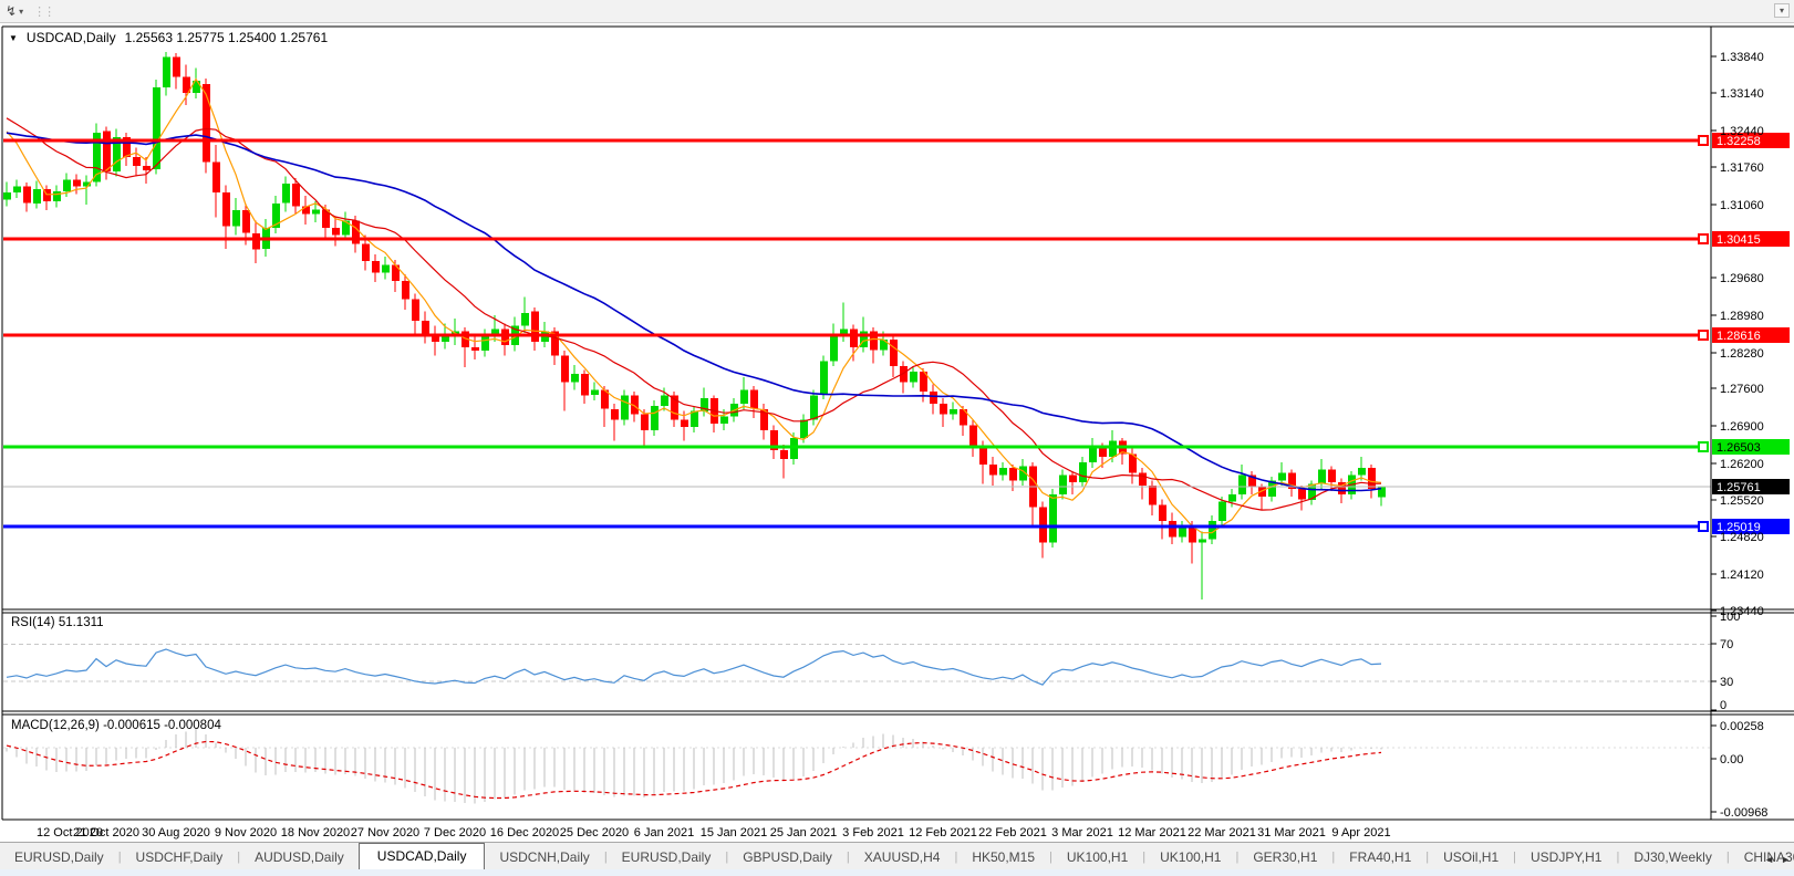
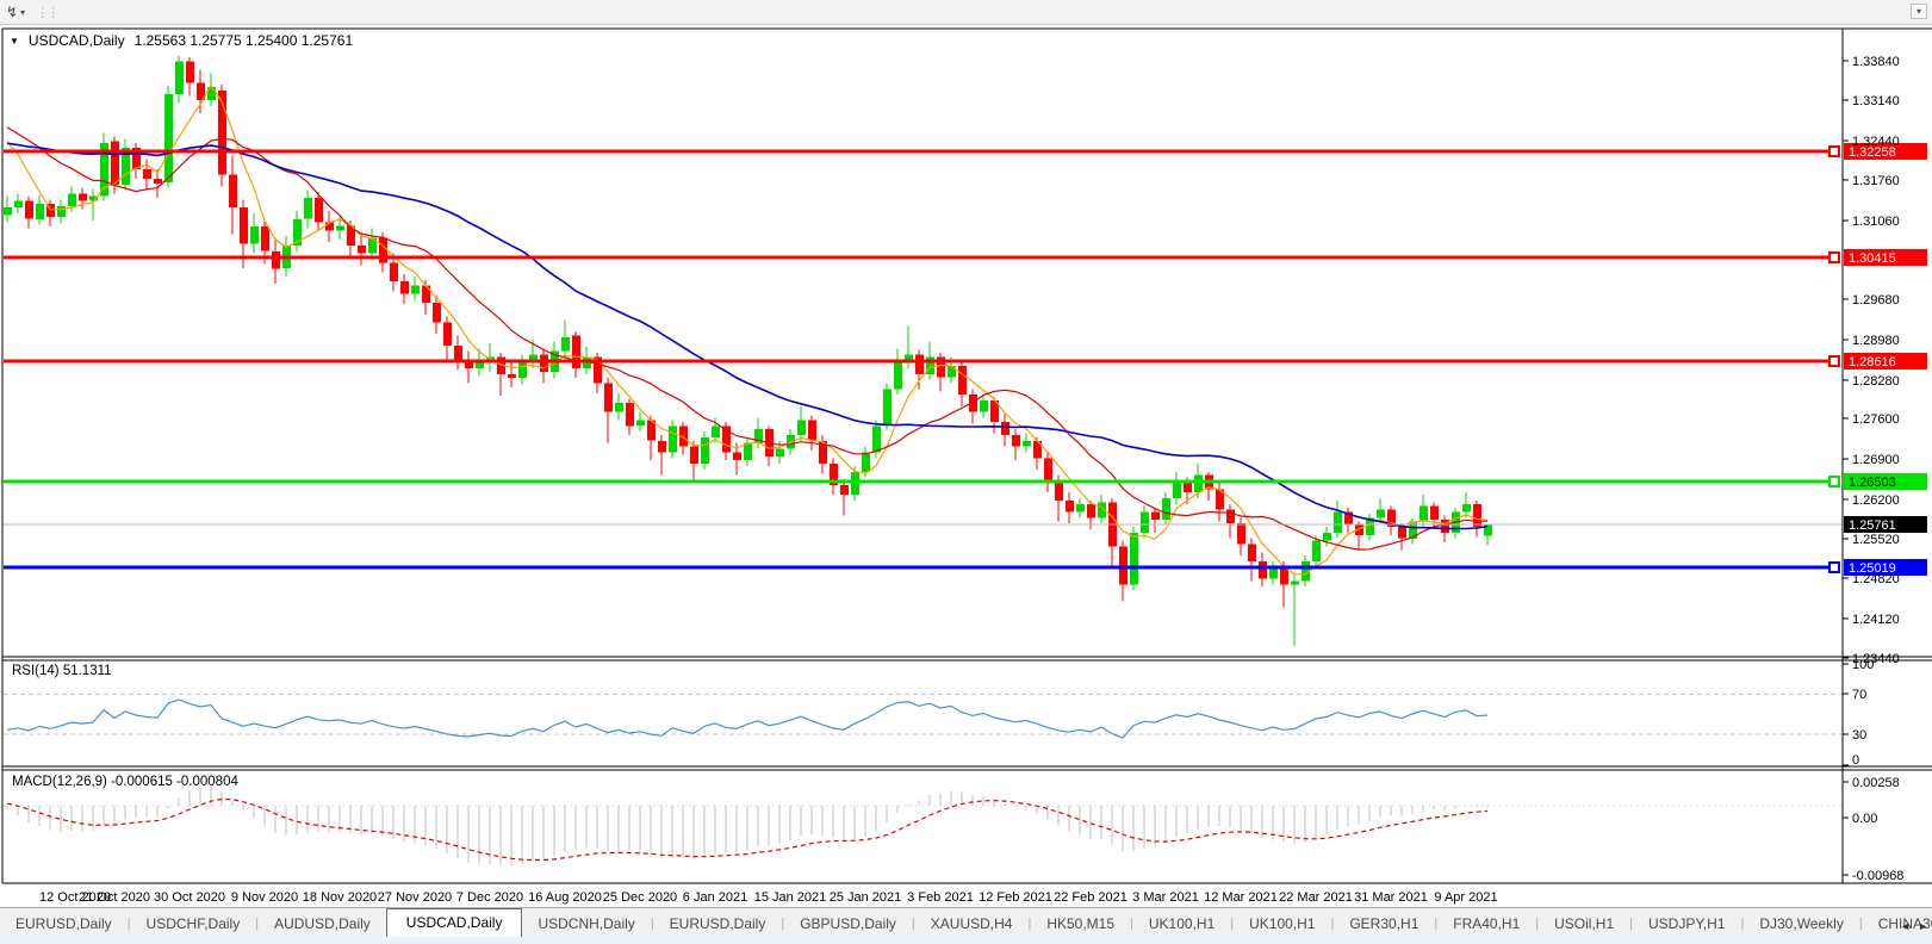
  ↯
  ▾
  ⋮⋮
  ▾
  ▼
  USDCAD,Daily
  1.25563 1.25775 1.25400 1.25761
  1.32258
  1.30415
  1.28616
  1.26503
  1.25019
  1.25761
  1.33840
  1.33140
  1.32440
  1.31760
  1.31060
  1.29680
  1.28980
  1.28280
  1.27600
  1.26900
  1.26200
  1.25520
  1.24820
  1.24120
  1.23440
  100
  70
  30
  0
  0.00258
  0.00
  -0.00968
  RSI(14) 51.1311
  MACD(12,26,9) -0.000615 -0.000804
  12 Oct 2020
  21 Oct 2020
- 30 Aug 2020
+ 30 Oct 2020
  9 Nov 2020
  18 Nov 2020
  27 Nov 2020
  7 Dec 2020
- 16 Dec 2020
+ 16 Aug 2020
  25 Dec 2020
  6 Jan 2021
  15 Jan 2021
  25 Jan 2021
  3 Feb 2021
  12 Feb 2021
  22 Feb 2021
  3 Mar 2021
  12 Mar 2021
  22 Mar 2021
  31 Mar 2021
  9 Apr 2021
  EURUSD,Daily
  |
  USDCHF,Daily
  |
  AUDUSD,Daily
  USDCAD,Daily
  USDCNH,Daily
  |
  EURUSD,Daily
  |
  GBPUSD,Daily
  |
  XAUUSD,H4
  |
  HK50,M15
  |
  UK100,H1
  |
  UK100,H1
  |
  GER30,H1
  |
  FRA40,H1
  |
  USOil,H1
  |
  USDJPY,H1
  |
  DJ30,Weekly
  |
  ◄
  ►
